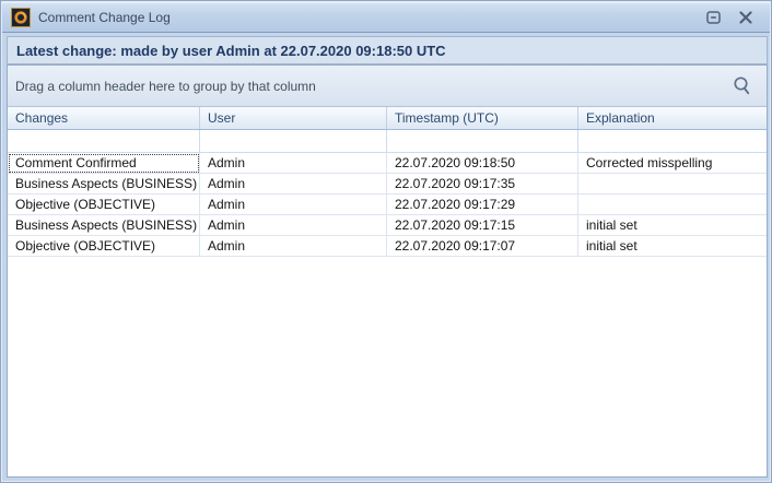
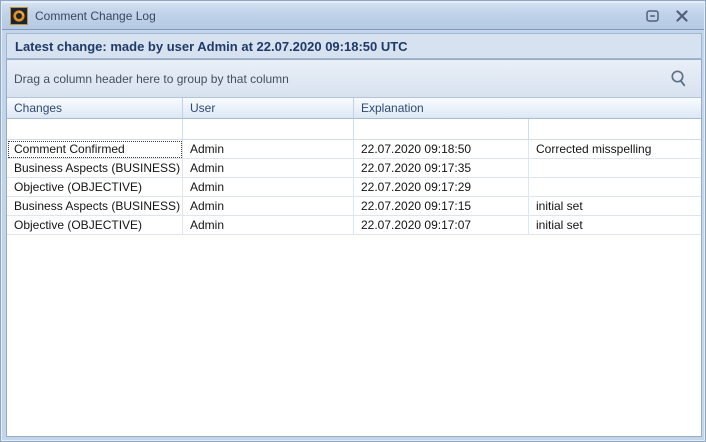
  Comment Change Log
  Latest change: made by user Admin at 22.07.2020 09:18:50 UTC
  Drag a column header here to group by that column
  Changes
  User
- Timestamp (UTC)
  Explanation
  Comment Confirmed
  Admin
  22.07.2020 09:18:50
  Corrected misspelling
  Business Aspects (BUSINESS)
  Admin
  22.07.2020 09:17:35
  Objective (OBJECTIVE)
  Admin
  22.07.2020 09:17:29
  Business Aspects (BUSINESS)
  Admin
  22.07.2020 09:17:15
  initial set
  Objective (OBJECTIVE)
  Admin
  22.07.2020 09:17:07
  initial set
